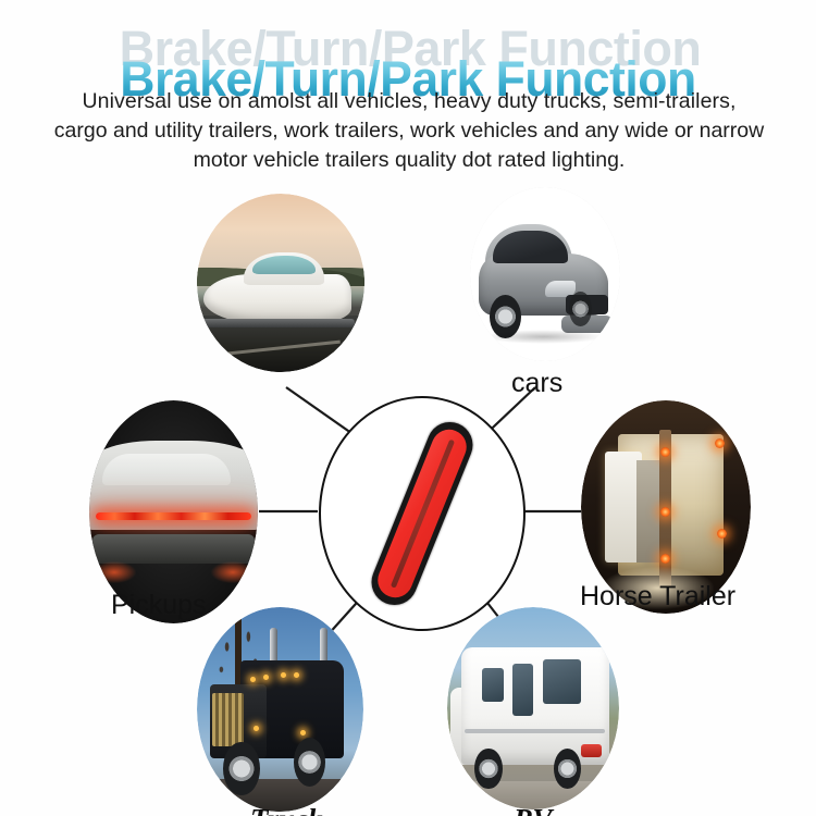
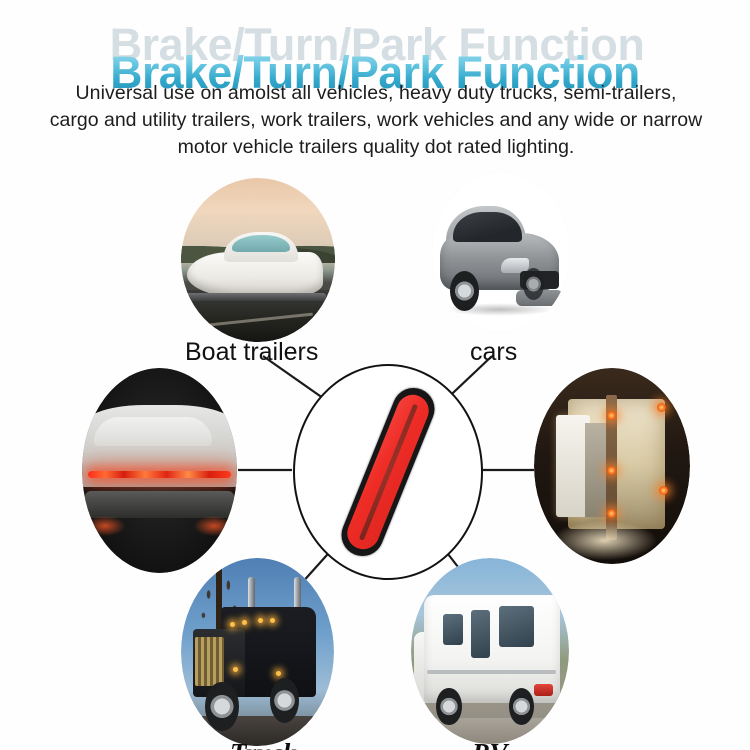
  Brake/Turn/Park Function
  Brake/Turn/Park Function
  Universal use on amolst all vehicles, heavy duty trucks, semi-trailers,
  cargo and utility trailers, work trailers, work vehicles and any wide or narrow
  motor vehicle trailers quality dot rated lighting.
+ Boat trailers
  cars
- Pickups
- Horse Trailer
